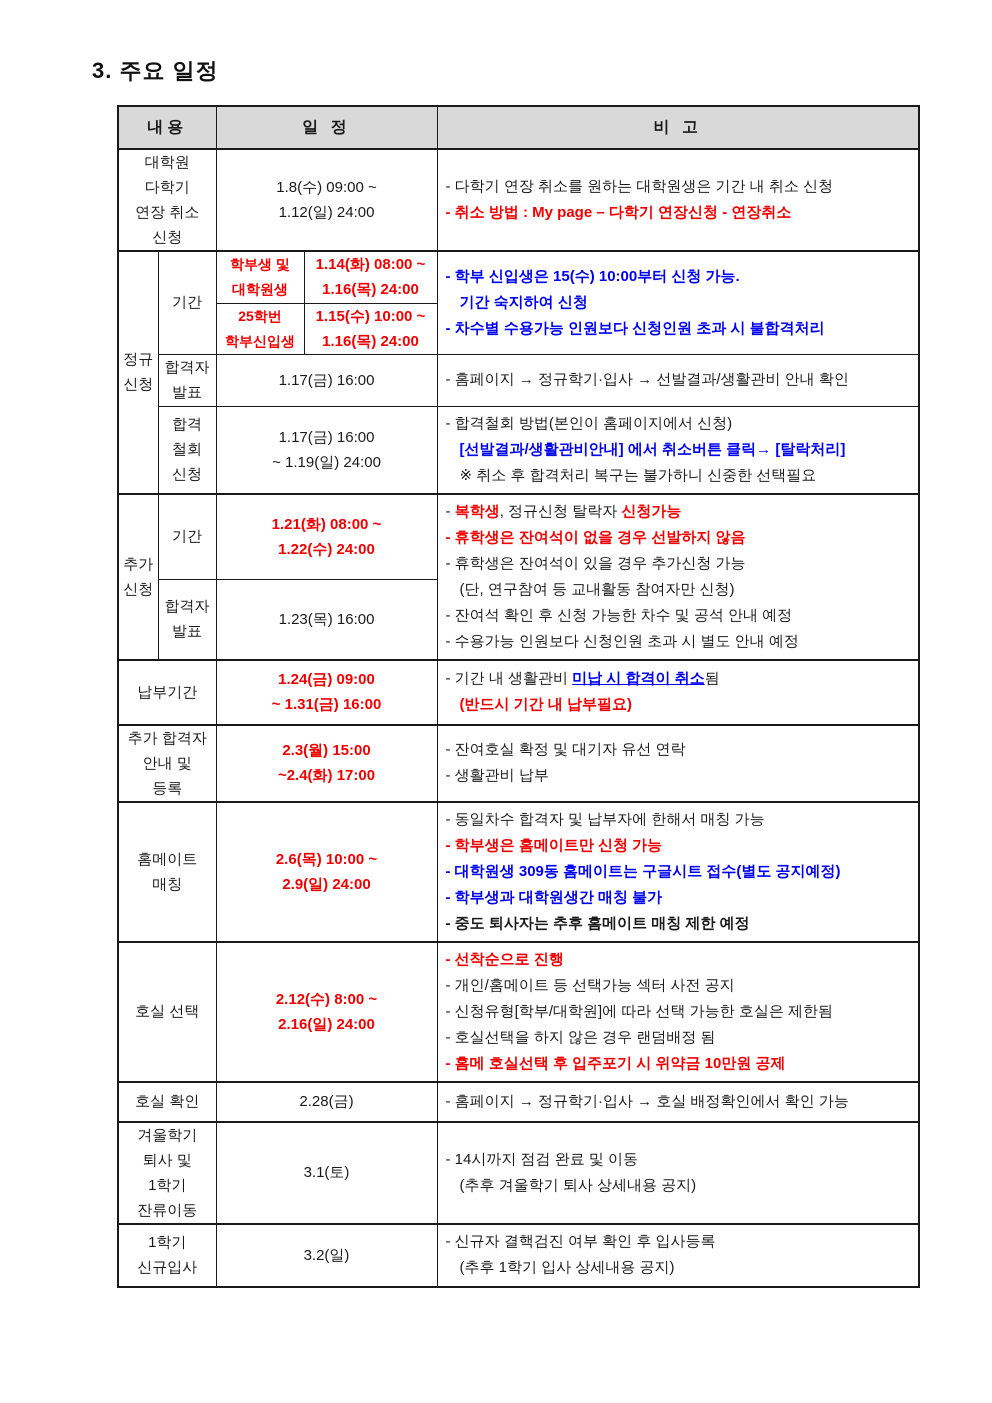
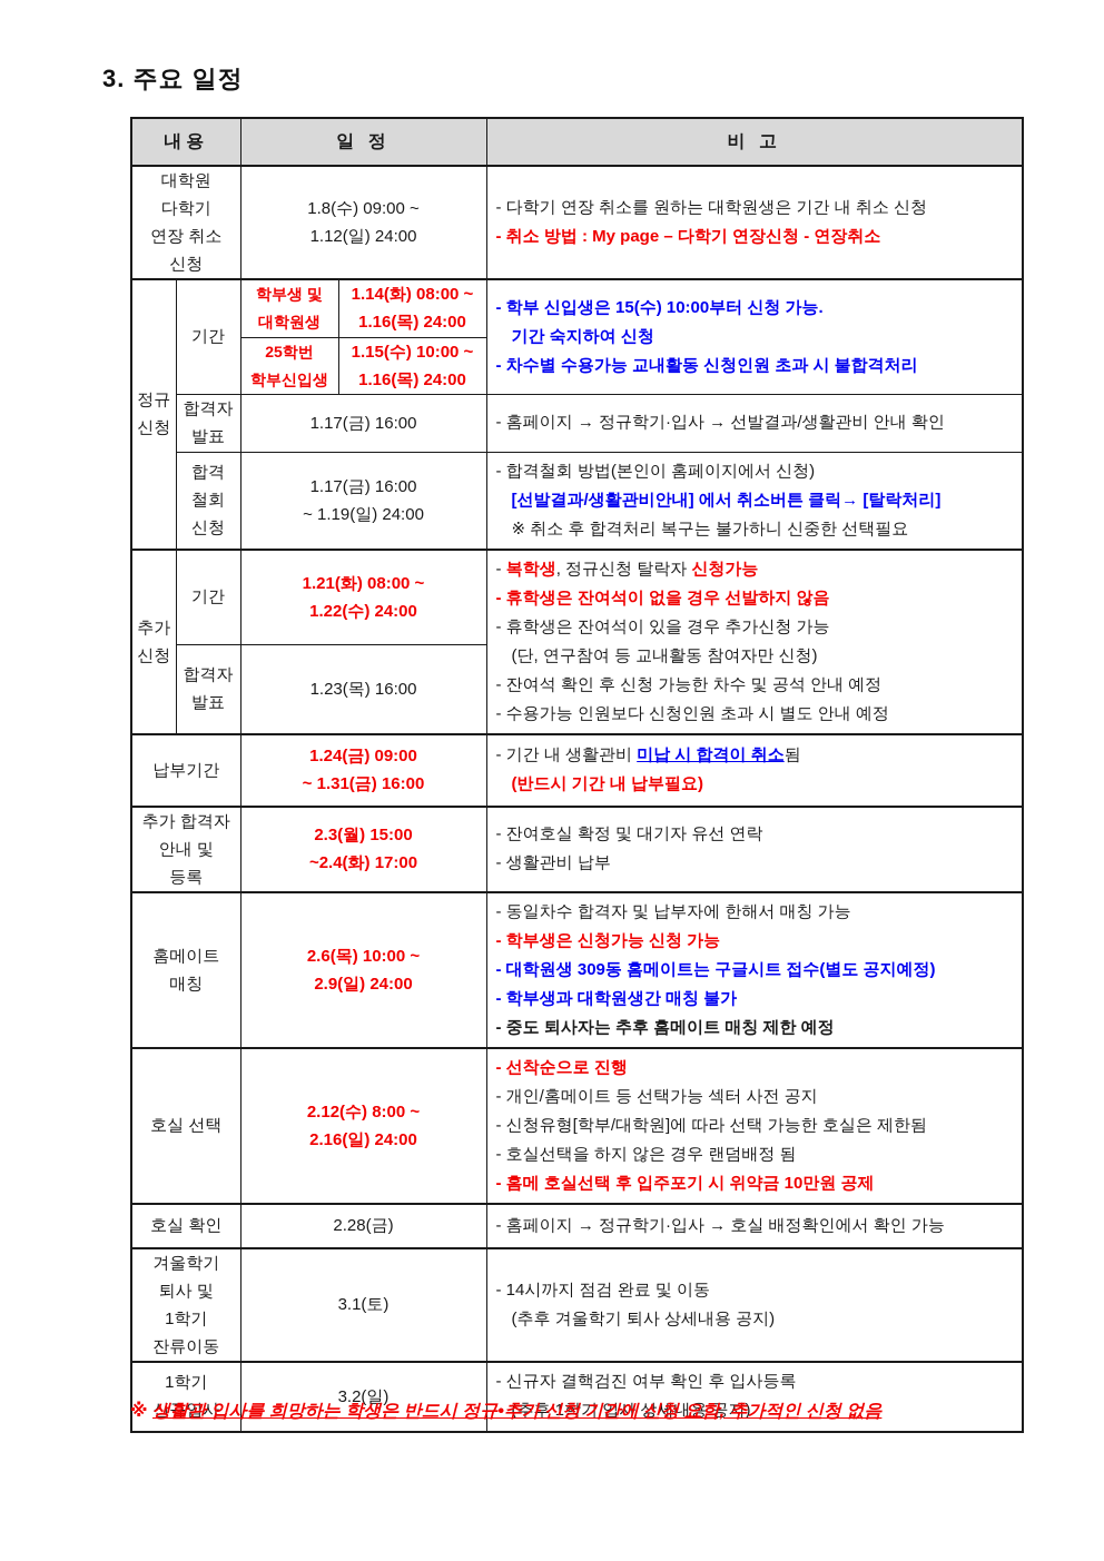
  3. 주요 일정
  내용	일 정	비 고
  대학원 다학기 연장 취소 신청	1.8(수) 09:00 ~ 1.12(일) 24:00	- 다학기 연장 취소를 원하는 대학원생은 기간 내 취소 신청 - 취소 방법 : My page – 다학기 연장신청 - 연장취소
- 정규 신청	기간	학부생 및 대학원생	1.14(화) 08:00 ~ 1.16(목) 24:00	- 학부 신입생은 15(수) 10:00부터 신청 가능. 기간 숙지하여 신청 - 차수별 수용가능 인원보다 신청인원 초과 시 불합격처리
+ 정규 신청	기간	학부생 및 대학원생	1.14(화) 08:00 ~ 1.16(목) 24:00	- 학부 신입생은 15(수) 10:00부터 신청 가능. 기간 숙지하여 신청 - 차수별 수용가능 교내활동 신청인원 초과 시 불합격처리
  25학번 학부신입생	1.15(수) 10:00 ~ 1.16(목) 24:00
  합격자 발표	1.17(금) 16:00	- 홈페이지 → 정규학기·입사 → 선발결과/생활관비 안내 확인
  합격 철회 신청	1.17(금) 16:00 ~ 1.19(일) 24:00	- 합격철회 방법(본인이 홈페이지에서 신청) [선발결과/생활관비안내] 에서 취소버튼 클릭→ [탈락처리] ※ 취소 후 합격처리 복구는 불가하니 신중한 선택필요
  추가 신청	기간	1.21(화) 08:00 ~ 1.22(수) 24:00	- 복학생, 정규신청 탈락자 신청가능 - 휴학생은 잔여석이 없을 경우 선발하지 않음 - 휴학생은 잔여석이 있을 경우 추가신청 가능 (단, 연구참여 등 교내활동 참여자만 신청) - 잔여석 확인 후 신청 가능한 차수 및 공석 안내 예정 - 수용가능 인원보다 신청인원 초과 시 별도 안내 예정
  합격자 발표	1.23(목) 16:00
  납부기간	1.24(금) 09:00 ~ 1.31(금) 16:00	- 기간 내 생활관비 미납 시 합격이 취소됨 (반드시 기간 내 납부필요)
  추가 합격자 안내 및 등록	2.3(월) 15:00 ~2.4(화) 17:00	- 잔여호실 확정 및 대기자 유선 연락 - 생활관비 납부
- 홈메이트 매칭	2.6(목) 10:00 ~ 2.9(일) 24:00	- 동일차수 합격자 및 납부자에 한해서 매칭 가능 - 학부생은 홈메이트만 신청 가능 - 대학원생 309동 홈메이트는 구글시트 접수(별도 공지예정) - 학부생과 대학원생간 매칭 불가 - 중도 퇴사자는 추후 홈메이트 매칭 제한 예정
+ 홈메이트 매칭	2.6(목) 10:00 ~ 2.9(일) 24:00	- 동일차수 합격자 및 납부자에 한해서 매칭 가능 - 학부생은 신청가능 신청 가능 - 대학원생 309동 홈메이트는 구글시트 접수(별도 공지예정) - 학부생과 대학원생간 매칭 불가 - 중도 퇴사자는 추후 홈메이트 매칭 제한 예정
  호실 선택	2.12(수) 8:00 ~ 2.16(일) 24:00	- 선착순으로 진행 - 개인/홈메이트 등 선택가능 섹터 사전 공지 - 신청유형[학부/대학원]에 따라 선택 가능한 호실은 제한됨 - 호실선택을 하지 않은 경우 랜덤배정 됨 - 홈메 호실선택 후 입주포기 시 위약금 10만원 공제
  호실 확인	2.28(금)	- 홈페이지 → 정규학기·입사 → 호실 배정확인에서 확인 가능
  겨울학기 퇴사 및 1학기 잔류이동	3.1(토)	- 14시까지 점검 완료 및 이동 (추후 겨울학기 퇴사 상세내용 공지)
  1학기 신규입사	3.2(일)	- 신규자 결핵검진 여부 확인 후 입사등록 (추후 1학기 입사 상세내용 공지)
+ ※ 생활관 입사를 희망하는 학생은 반드시 정규•추가 신청 기간에 신청 요함, 추가적인 신청 없음
